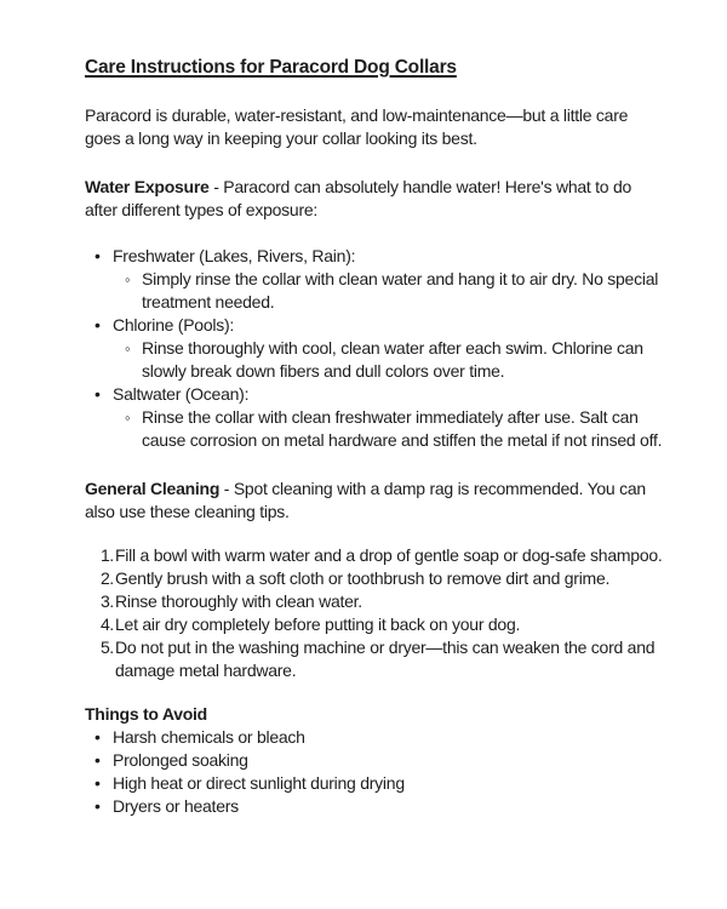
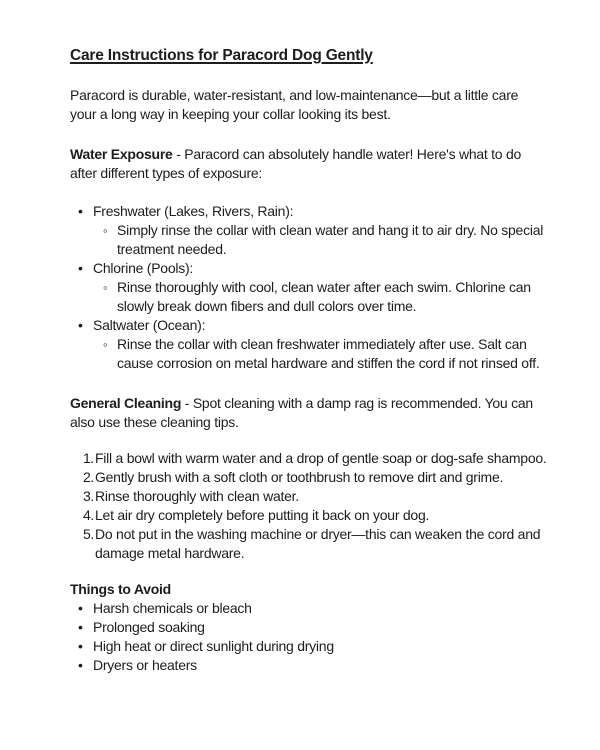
- Care Instructions for Paracord Dog Collars
+ Care Instructions for Paracord Dog Gently
- Paracord is durable, water-resistant, and low-maintenance—but a little care goes a long way in keeping your collar looking its best.
+ Paracord is durable, water-resistant, and low-maintenance—but a little care your a long way in keeping your collar looking its best.
  Water Exposure - Paracord can absolutely handle water! Here's what to do after different types of exposure:
  •
  Freshwater (Lakes, Rivers, Rain):
  ◦
  Simply rinse the collar with clean water and hang it to air dry. No special treatment needed.
  •
  Chlorine (Pools):
  ◦
  Rinse thoroughly with cool, clean water after each swim. Chlorine can slowly break down fibers and dull colors over time.
  •
  Saltwater (Ocean):
  ◦
- Rinse the collar with clean freshwater immediately after use. Salt can cause corrosion on metal hardware and stiffen the metal if not rinsed off.
+ Rinse the collar with clean freshwater immediately after use. Salt can cause corrosion on metal hardware and stiffen the cord if not rinsed off.
  General Cleaning - Spot cleaning with a damp rag is recommended. You can also use these cleaning tips.
  1.
  Fill a bowl with warm water and a drop of gentle soap or dog-safe shampoo.
  2.
  Gently brush with a soft cloth or toothbrush to remove dirt and grime.
  3.
  Rinse thoroughly with clean water.
  4.
  Let air dry completely before putting it back on your dog.
  5.
  Do not put in the washing machine or dryer—this can weaken the cord and damage metal hardware.
  Things to Avoid
  •
  Harsh chemicals or bleach
  •
  Prolonged soaking
  •
  High heat or direct sunlight during drying
  •
  Dryers or heaters
